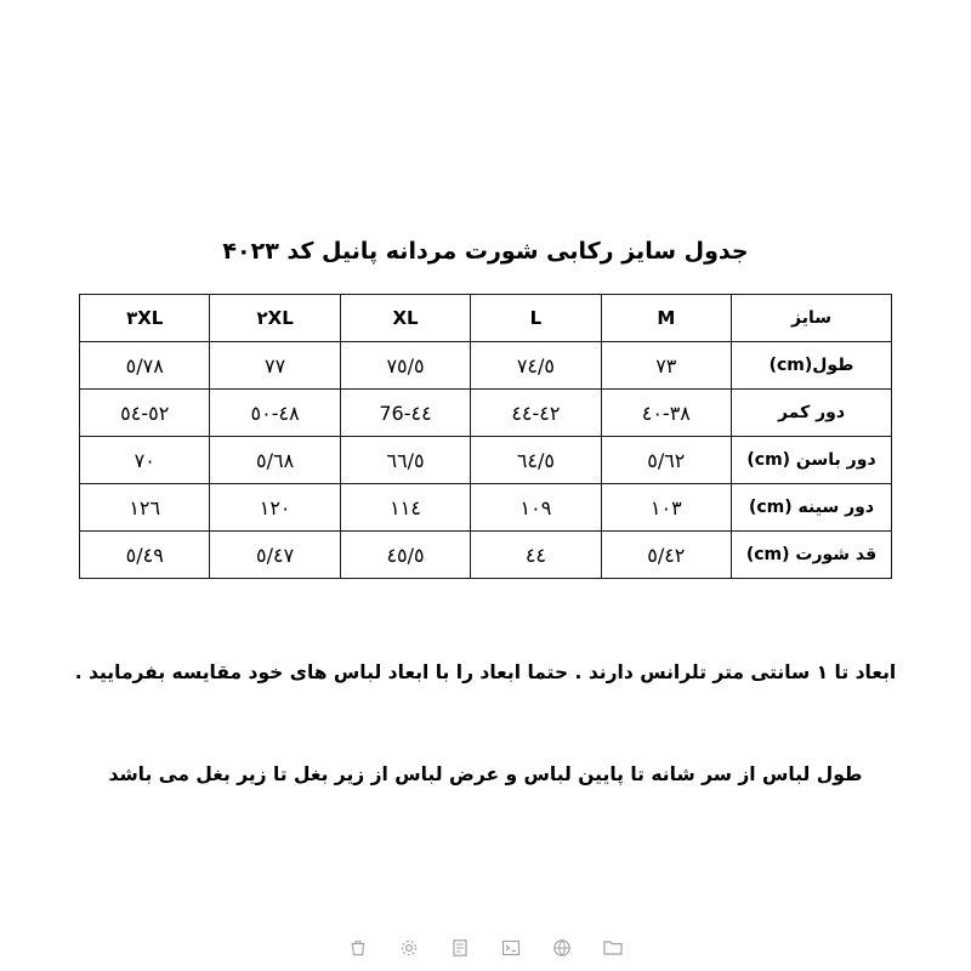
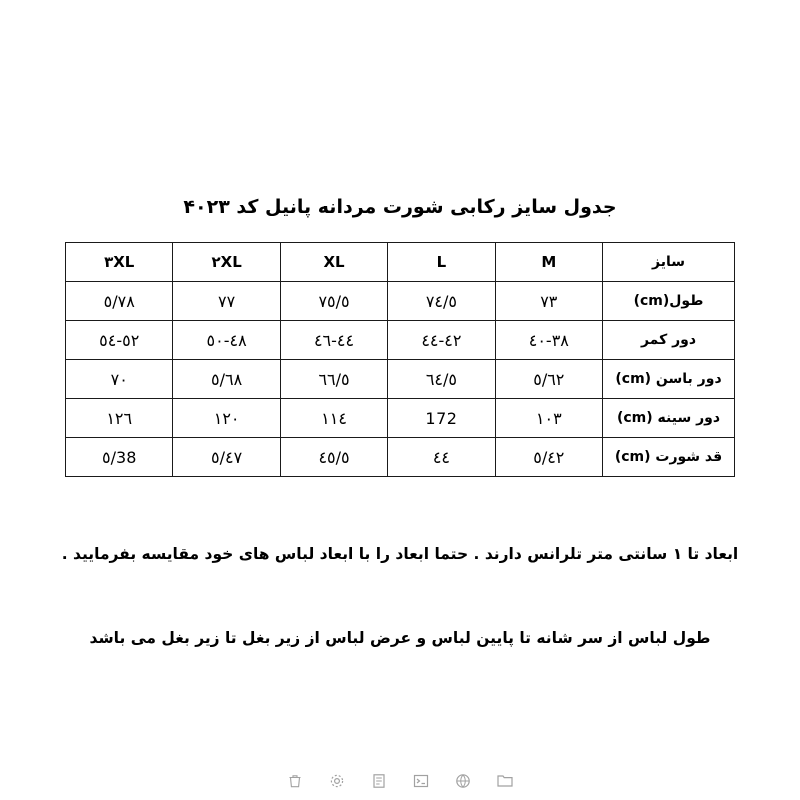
  جدول سایز رکابی شورت مردانه پانیل کد ۴۰۲۳
  سایز	M	L	XL	۲XL	۳XL
  طول(cm)	۷۳	۷٤/٥	۷٥/٥	۷۷	۷۸/٥
- دور کمر	۳۸-٤۰	٤۲-٤٤	٤٤-76	٤۸-٥۰	٥۲-٥٤
+ دور کمر	۳۸-٤۰	٤۲-٤٤	٤٤-٤٦	٤۸-٥۰	٥۲-٥٤
  دور باسن (cm)	٦۲/٥	٦٤/٥	٦٦/٥	٦۸/٥	۷۰
- دور سینه (cm)	۱۰۳	۱۰۹	۱۱٤	۱۲۰	۱۲٦
+ دور سینه (cm)	۱۰۳	172	۱۱٤	۱۲۰	۱۲٦
- قد شورت (cm)	٤۲/٥	٤٤	٤٥/٥	٤۷/٥	٤۹/٥
+ قد شورت (cm)	٤۲/٥	٤٤	٤٥/٥	٤۷/٥	38/٥
  ابعاد تا ۱ سانتی متر تلرانس دارند . حتما ابعاد را با ابعاد لباس های خود مقایسه بفرمایید .
  طول لباس از سر شانه تا پایین لباس و عرض لباس از زیر بغل تا زیر بغل می باشد
